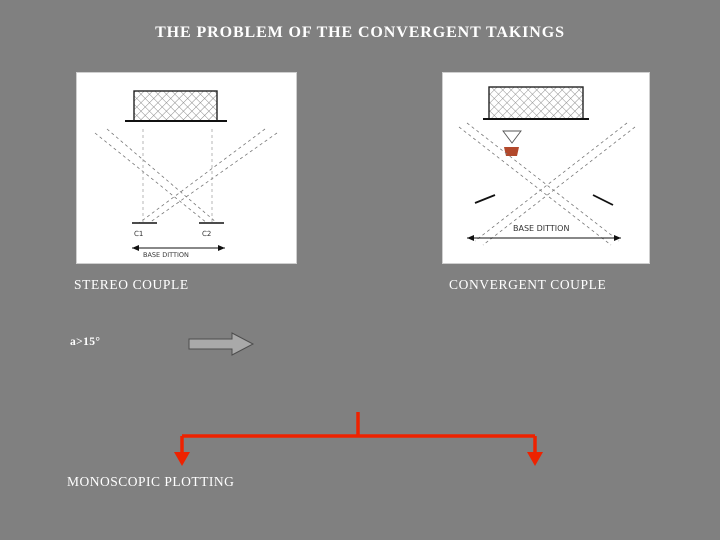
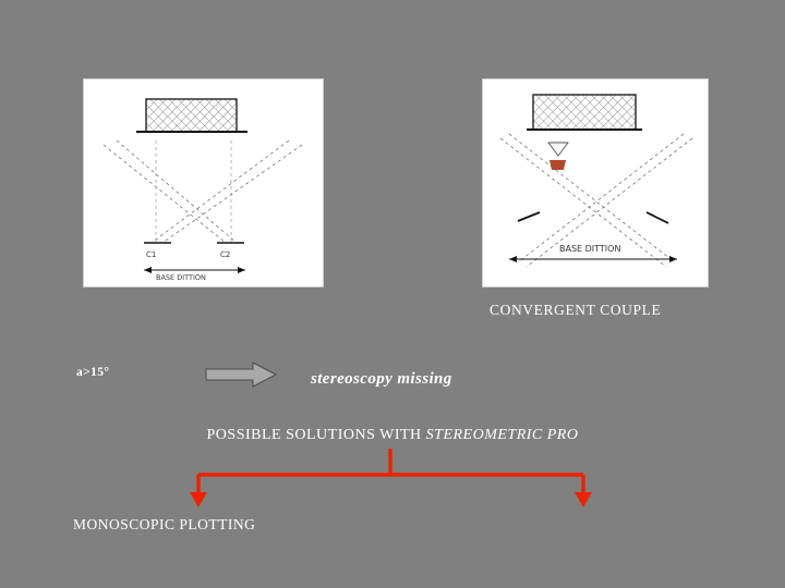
- THE PROBLEM OF THE CONVERGENT TAKINGS
  C1
  C2
  BASE DITTION
  BASE DITTION
- STEREO COUPLE
  CONVERGENT COUPLE
  a>15°
+ stereoscopy missing
+ POSSIBLE SOLUTIONS WITH STEREOMETRIC PRO
  MONOSCOPIC PLOTTING
